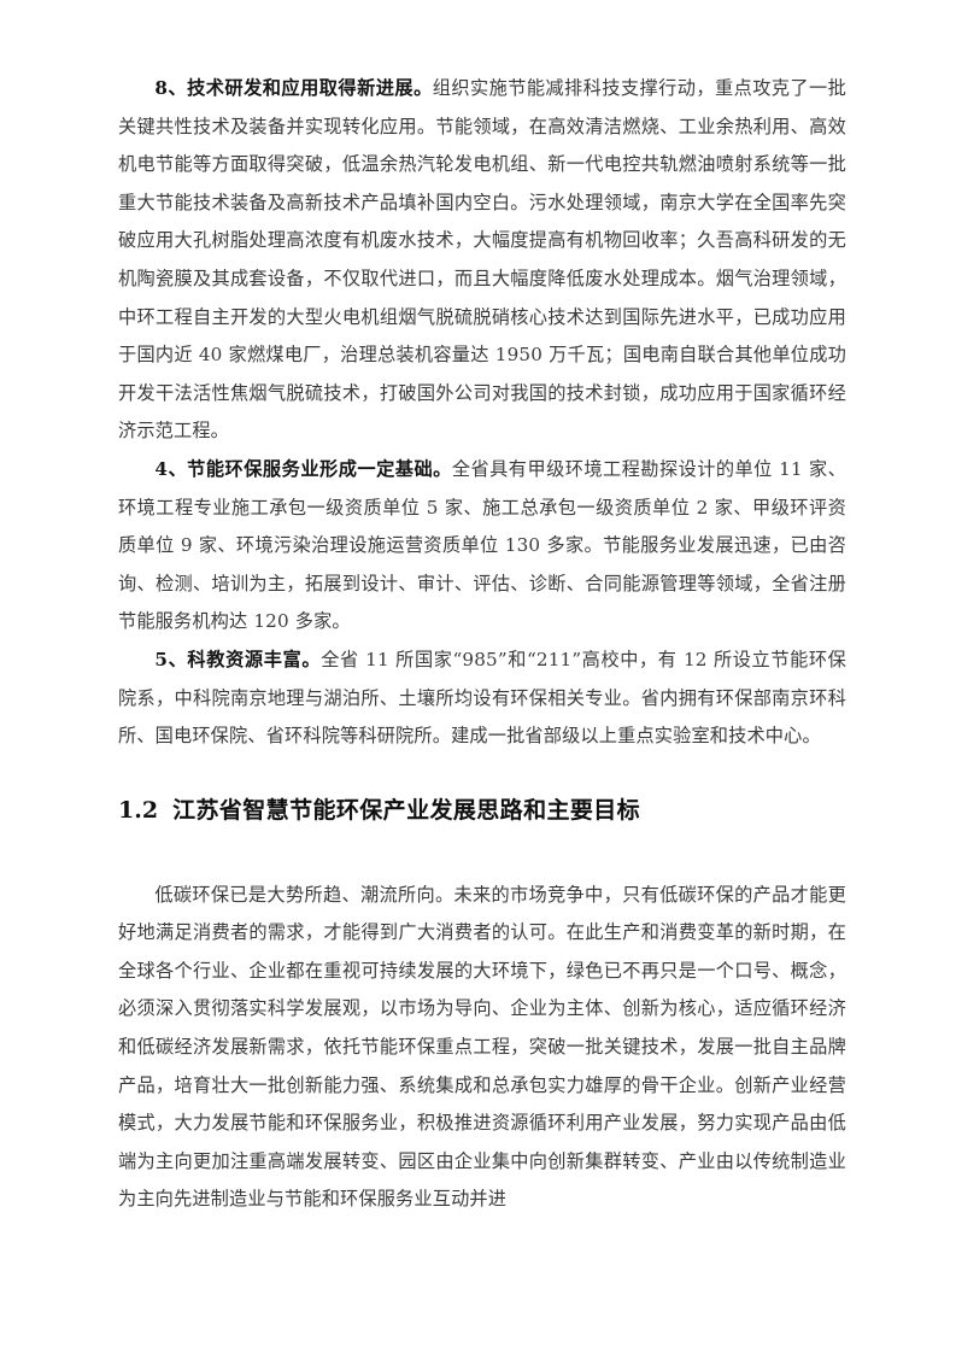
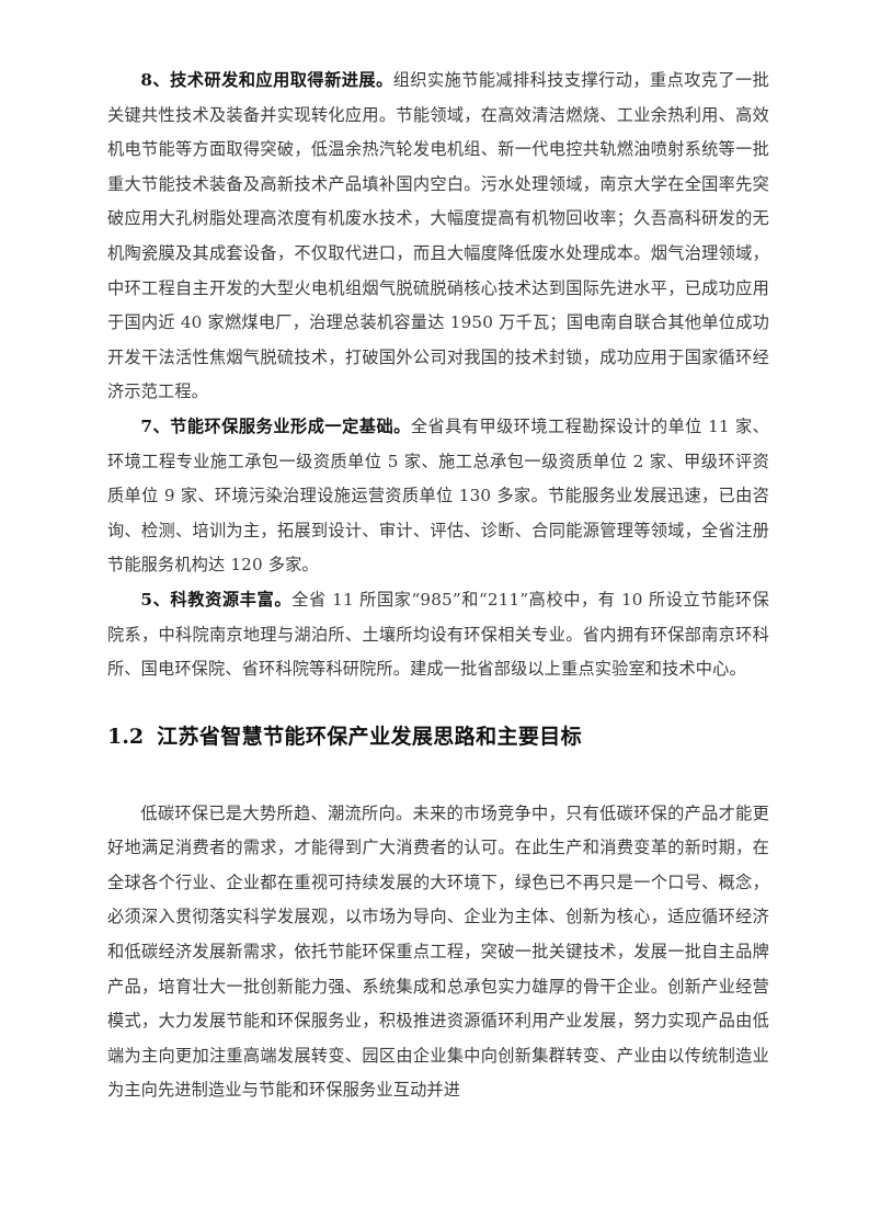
  8、技术研发和应用取得新进展。组织实施节能减排科技支撑行动，重点攻克了一批关键共性技术及装备并实现转化应用。节能领域，在高效清洁燃烧、工业余热利用、高效机电节能等方面取得突破，低温余热汽轮发电机组、新一代电控共轨燃油喷射系统等一批重大节能技术装备及高新技术产品填补国内空白。污水处理领域，南京大学在全国率先突破应用大孔树脂处理高浓度有机废水技术，大幅度提高有机物回收率；久吾高科研发的无机陶瓷膜及其成套设备，不仅取代进口，而且大幅度降低废水处理成本。烟气治理领域，中环工程自主开发的大型火电机组烟气脱硫脱硝核心技术达到国际先进水平，已成功应用于国内近 40 家燃煤电厂，治理总装机容量达 1950 万千瓦；国电南自联合其他单位成功开发干法活性焦烟气脱硫技术，打破国外公司对我国的技术封锁，成功应用于国家循环经济示范工程。
- 4、节能环保服务业形成一定基础。全省具有甲级环境工程勘探设计的单位 11 家、环境工程专业施工承包一级资质单位 5 家、施工总承包一级资质单位 2 家、甲级环评资质单位 9 家、环境污染治理设施运营资质单位 130 多家。节能服务业发展迅速，已由咨询、检测、培训为主，拓展到设计、审计、评估、诊断、合同能源管理等领域，全省注册节能服务机构达 120 多家。
+ 7、节能环保服务业形成一定基础。全省具有甲级环境工程勘探设计的单位 11 家、环境工程专业施工承包一级资质单位 5 家、施工总承包一级资质单位 2 家、甲级环评资质单位 9 家、环境污染治理设施运营资质单位 130 多家。节能服务业发展迅速，已由咨询、检测、培训为主，拓展到设计、审计、评估、诊断、合同能源管理等领域，全省注册节能服务机构达 120 多家。
- 5、科教资源丰富。全省 11 所国家“985”和“211”高校中，有 12 所设立节能环保院系，中科院南京地理与湖泊所、土壤所均设有环保相关专业。省内拥有环保部南京环科所、国电环保院、省环科院等科研院所。建成一批省部级以上重点实验室和技术中心。
+ 5、科教资源丰富。全省 11 所国家“985”和“211”高校中，有 10 所设立节能环保院系，中科院南京地理与湖泊所、土壤所均设有环保相关专业。省内拥有环保部南京环科所、国电环保院、省环科院等科研院所。建成一批省部级以上重点实验室和技术中心。
  1.2 江苏省智慧节能环保产业发展思路和主要目标
  低碳环保已是大势所趋、潮流所向。未来的市场竞争中，只有低碳环保的产品才能更好地满足消费者的需求，才能得到广大消费者的认可。在此生产和消费变革的新时期，在全球各个行业、企业都在重视可持续发展的大环境下，绿色已不再只是一个口号、概念，必须深入贯彻落实科学发展观，以市场为导向、企业为主体、创新为核心，适应循环经济和低碳经济发展新需求，依托节能环保重点工程，突破一批关键技术，发展一批自主品牌产品，培育壮大一批创新能力强、系统集成和总承包实力雄厚的骨干企业。创新产业经营模式，大力发展节能和环保服务业，积极推进资源循环利用产业发展，努力实现产品由低端为主向更加注重高端发展转变、园区由企业集中向创新集群转变、产业由以传统制造业为主向先进制造业与节能和环保服务业互动并进
